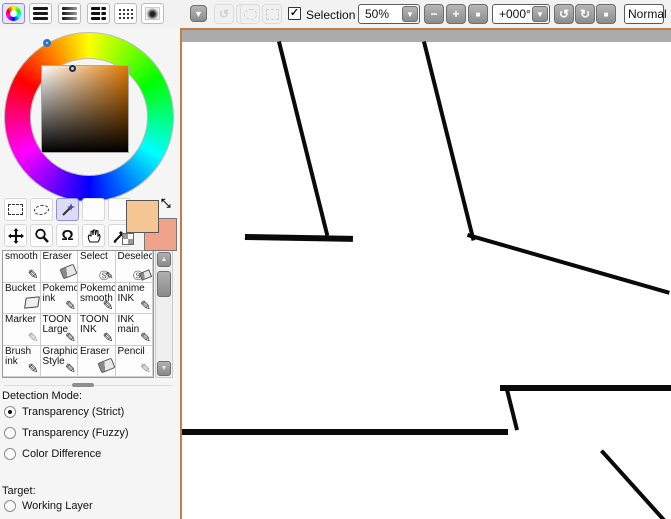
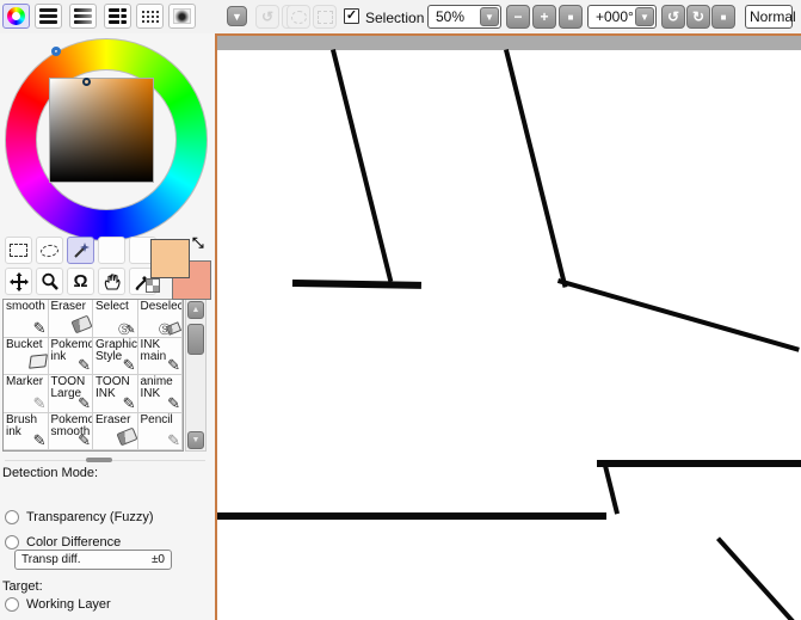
  ▼
  ↺
  ✓
  Selection
  50%
  ▼
  −
  +
  ■
  +000°
  ▼
  ↺
  ↻
  ■
  Normal
  Ω
  ⤡
  smooth
  Eraser
  Select
  Deselec
  Bucket
  Pokemo ink
- Pokemo smooth
+ Graphic Style
- anime INK
+ INK main
  Marker
  TOON Large
  TOON INK
- INK main
+ anime INK
  Brush ink
- Graphic Style
+ Pokemo smooth
  Eraser
  Pencil
  Detection Mode:
- Transparency (Strict)
  Transparency (Fuzzy)
  Color Difference
+ Transp diff.
+ ±0
  Target:
  Working Layer
